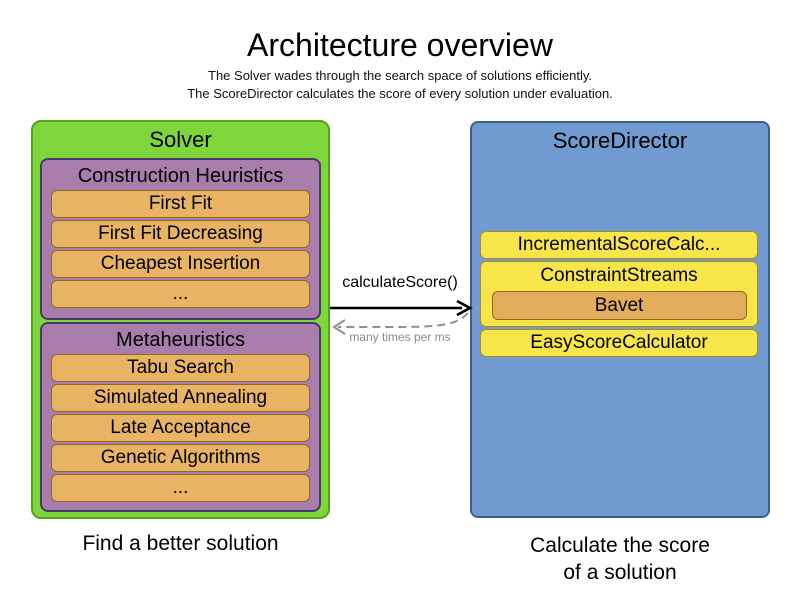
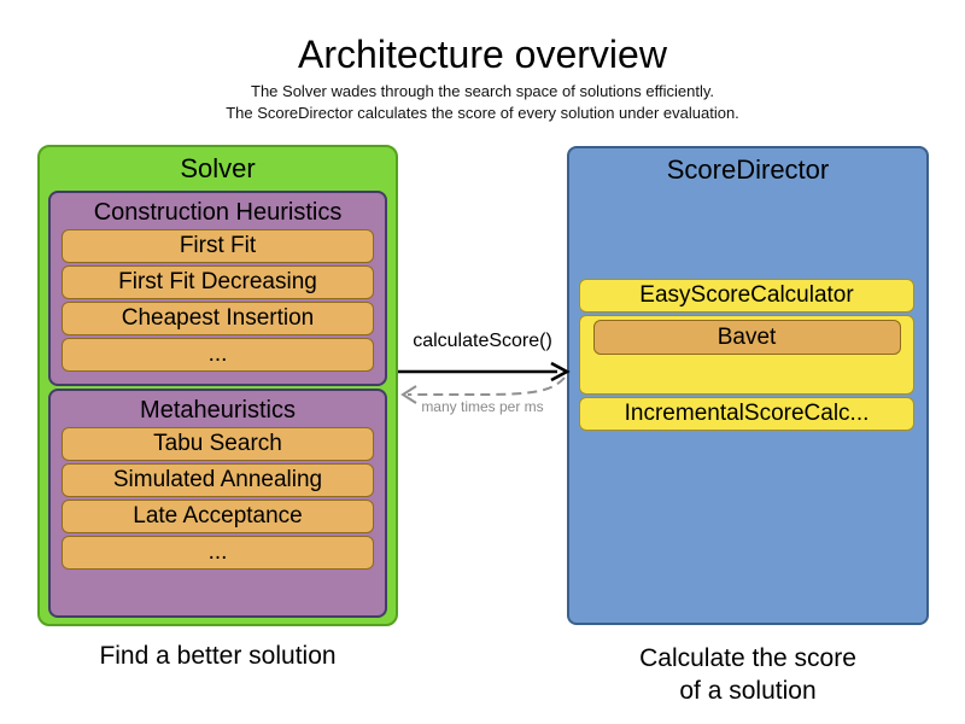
  Architecture overview
  The Solver wades through the search space of solutions efficiently.
  The ScoreDirector calculates the score of every solution under evaluation.
  Solver
  Construction Heuristics
  First Fit
  First Fit Decreasing
  Cheapest Insertion
  ...
  Metaheuristics
  Tabu Search
  Simulated Annealing
  Late Acceptance
- Genetic Algorithms
  ...
  ScoreDirector
- IncrementalScoreCalc...
+ EasyScoreCalculator
- ConstraintStreams
  Bavet
- EasyScoreCalculator
+ IncrementalScoreCalc...
  calculateScore()
  many times per ms
  Find a better solution
  Calculate the score
  of a solution
